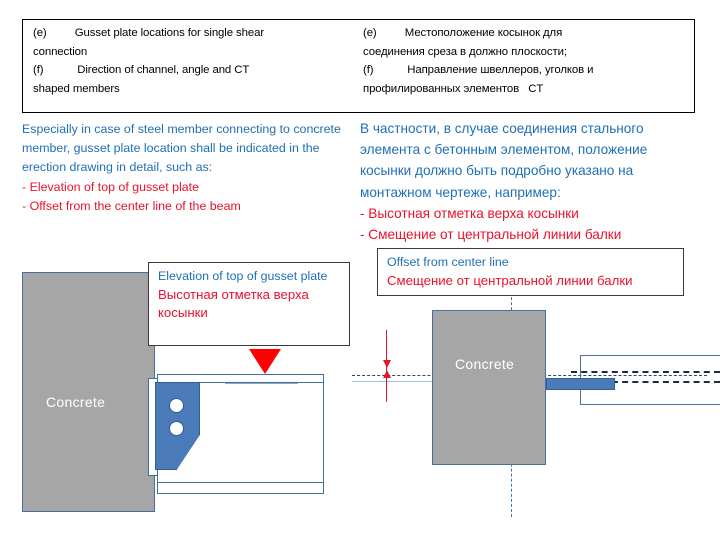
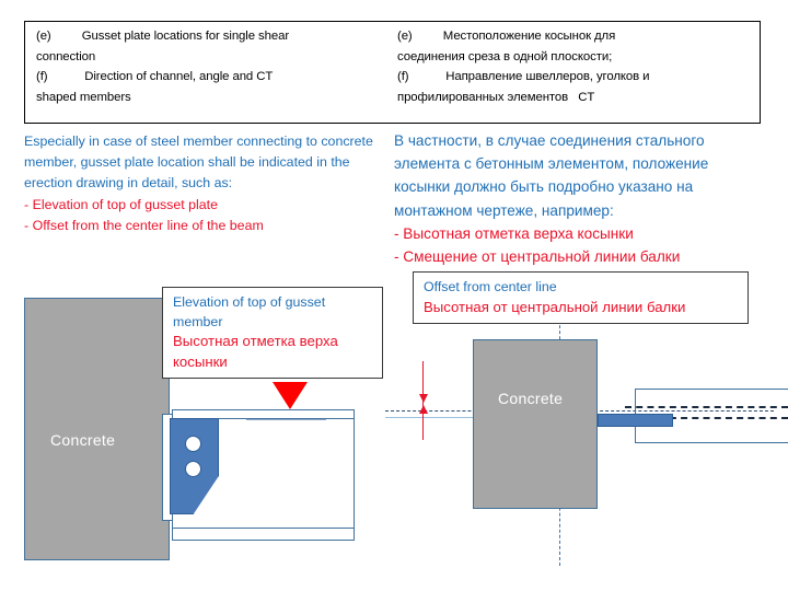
  (e) Gusset plate locations for single shear
  connection
  (f) Direction of channel, angle and CT
  shaped members
  (e) Местоположение косынок для
- соединения среза в должно плоскости;
+ соединения среза в одной плоскости;
  (f) Направление швеллеров, уголков и
  профилированных элементов CT
  Especially in case of steel member connecting to concrete member, gusset plate location shall be indicated in the erection drawing in detail, such as:
  - Elevation of top of gusset plate
  - Offset from the center line of the beam
  В частности, в случае соединения стального элемента с бетонным элементом, положение косынки должно быть подробно указано на монтажном чертеже, например:
  - Высотная отметка верха косынки
  - Смещение от центральной линии балки
  Concrete
  Concrete
- Elevation of top of gusset plate
+ Elevation of top of gusset member
  Высотная отметка верха косынки
  Offset from center line
- Смещение от центральной линии балки
+ Высотная от центральной линии балки
